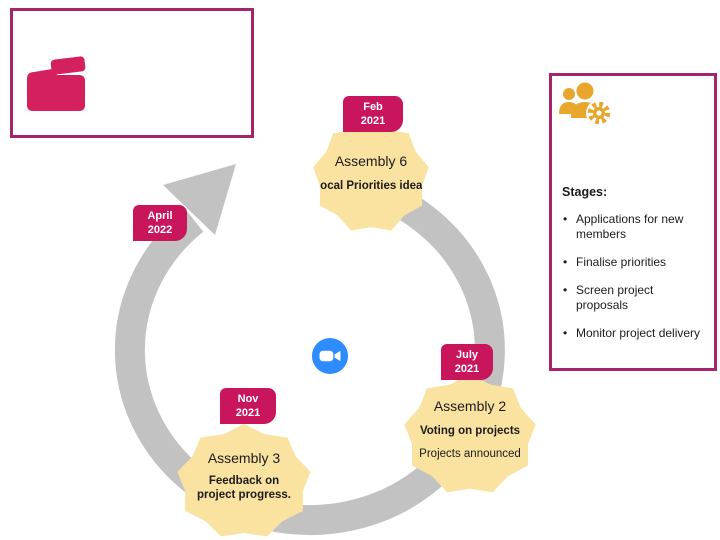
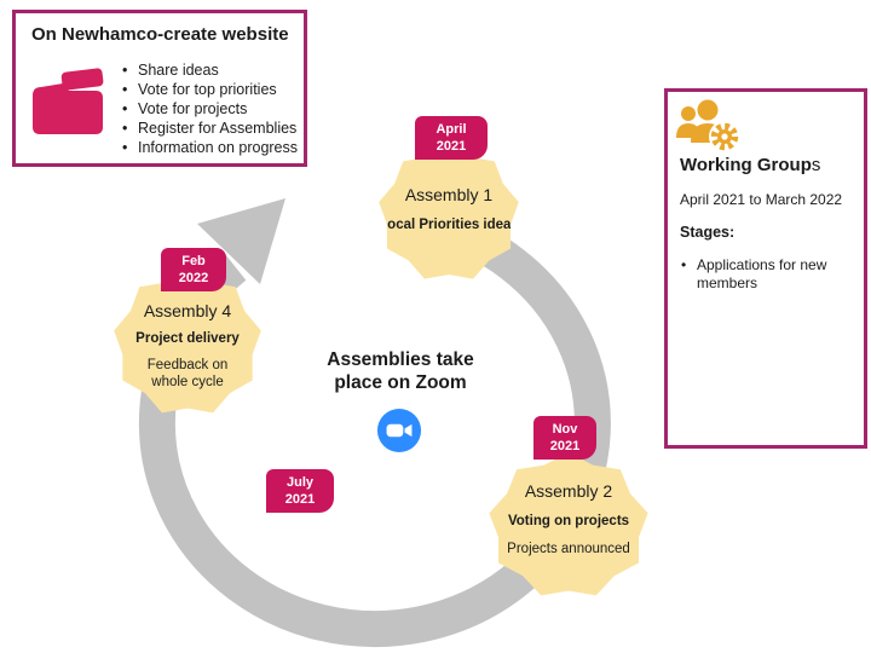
- Assembly 6
+ Assembly 1
  ocal Priorities idea
- Feb
+ April
  2021
  Assembly 2
  Voting on projects
  Projects announced
- July
+ Nov
  2021
- Assembly 3
- Feedback on project progress.
- Nov
+ July
  2021
+ Assembly 4
+ Project delivery
+ Feedback on whole cycle
- April
+ Feb
  2022
+ Assemblies take place on Zoom
+ On Newhamco-create website
+ Share ideas
+ Vote for top priorities
+ Vote for projects
+ Register for Assemblies
+ Information on progress
+ Working Groups
+ April 2021 to March 2022
  Stages:
  Applications for new members
- Finalise priorities
- Screen project proposals
- Monitor project delivery
